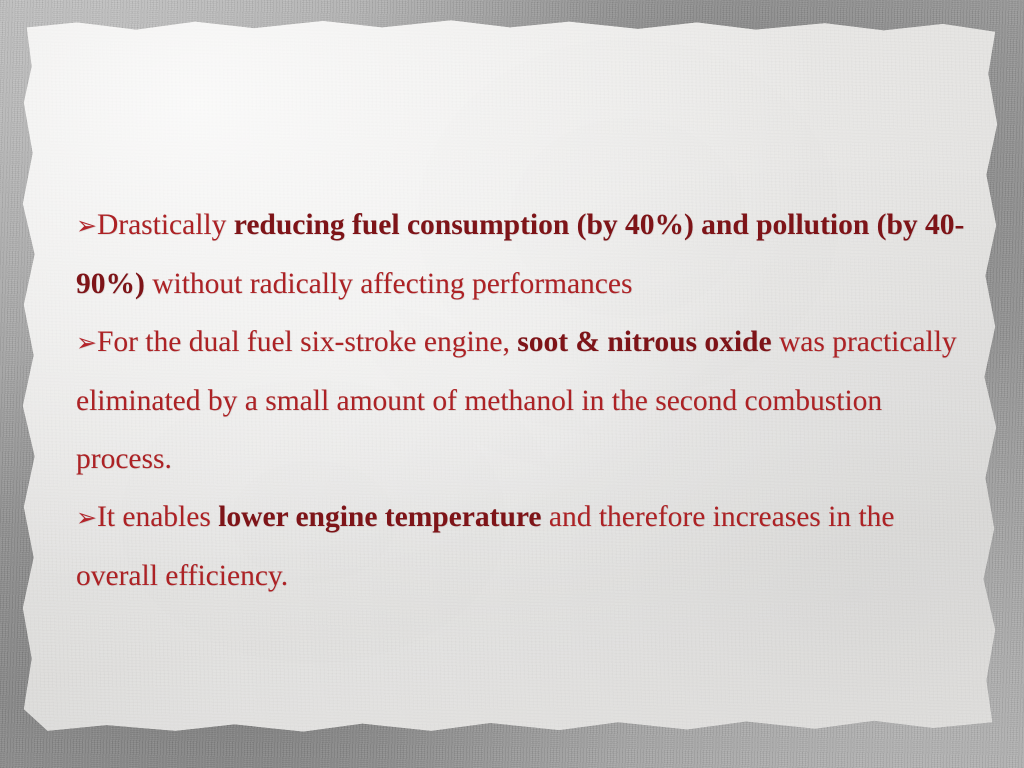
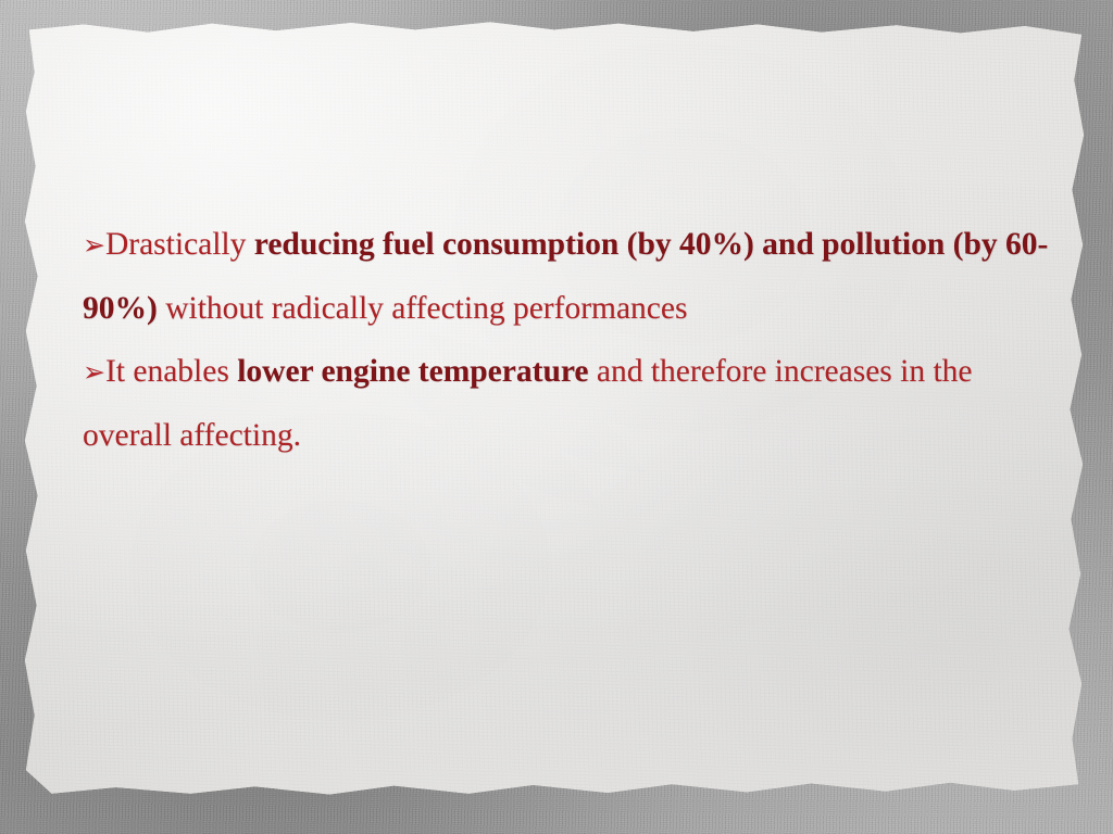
- ➢Drastically reducing fuel consumption (by 40%) and pollution (by 40-90%) without radically affecting performances
+ ➢Drastically reducing fuel consumption (by 40%) and pollution (by 60-90%) without radically affecting performances
- ➢For the dual fuel six-stroke engine, soot & nitrous oxide was practically eliminated by a small amount of methanol in the second combustion process.
- ➢It enables lower engine temperature and therefore increases in the overall efficiency.
+ ➢It enables lower engine temperature and therefore increases in the overall affecting.
